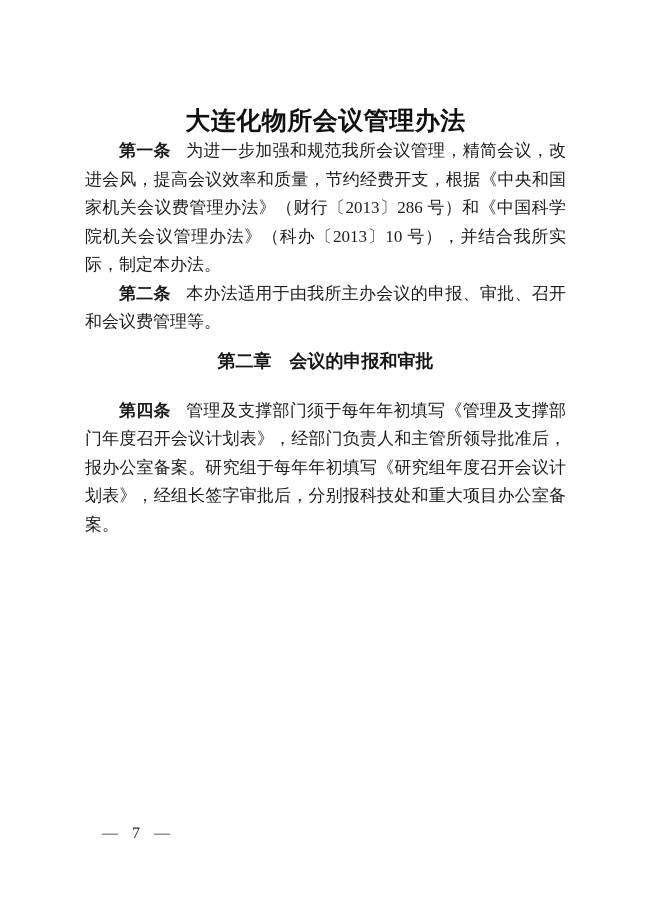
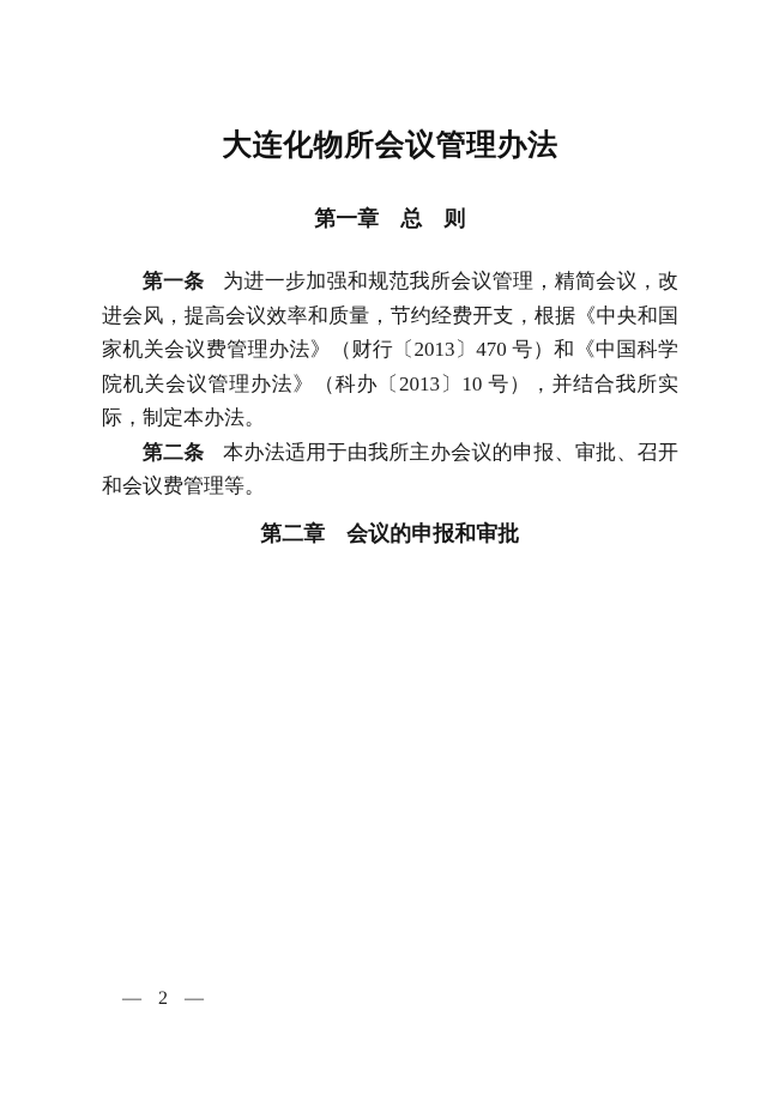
  大连化物所会议管理办法
+ 第一章 总 则
- 第一条 为进一步加强和规范我所会议管理，精简会议，改进会风，提高会议效率和质量，节约经费开支，根据《中央和国家机关会议费管理办法》（财行〔2013〕286 号）和《中国科学院机关会议管理办法》（科办〔2013〕10 号），并结合我所实际，制定本办法。
+ 第一条 为进一步加强和规范我所会议管理，精简会议，改进会风，提高会议效率和质量，节约经费开支，根据《中央和国家机关会议费管理办法》（财行〔2013〕470 号）和《中国科学院机关会议管理办法》（科办〔2013〕10 号），并结合我所实际，制定本办法。
  第二条 本办法适用于由我所主办会议的申报、审批、召开和会议费管理等。
  第二章 会议的申报和审批
- 第四条 管理及支撑部门须于每年年初填写《管理及支撑部门年度召开会议计划表》，经部门负责人和主管所领导批准后，报办公室备案。研究组于每年年初填写《研究组年度召开会议计划表》，经组长签字审批后，分别报科技处和重大项目办公室备案。
- — 7 —
+ — 2 —
